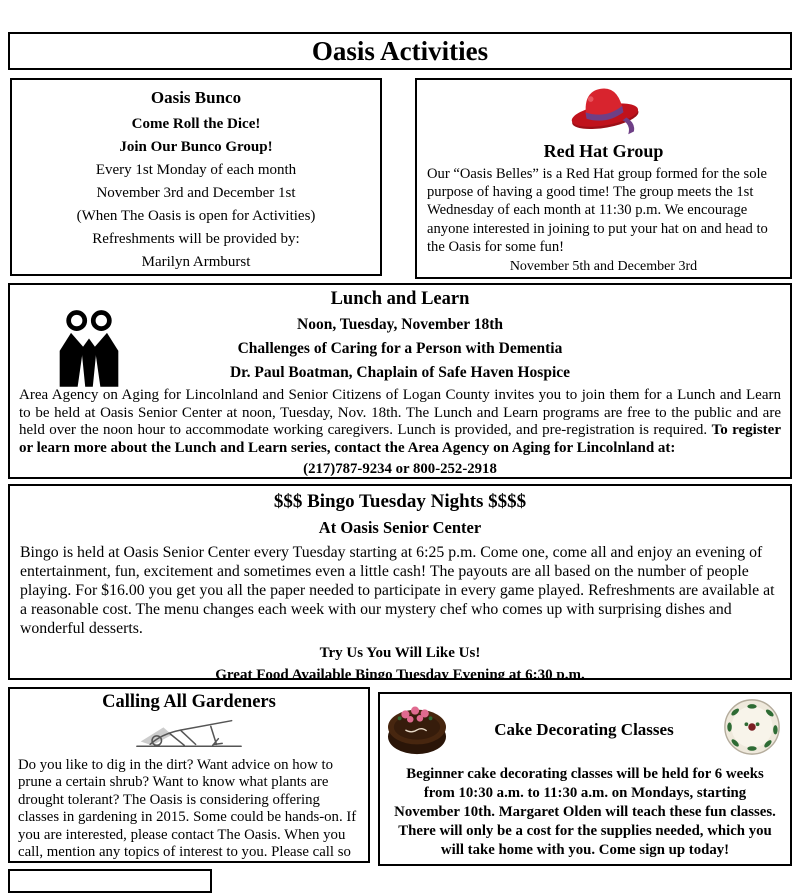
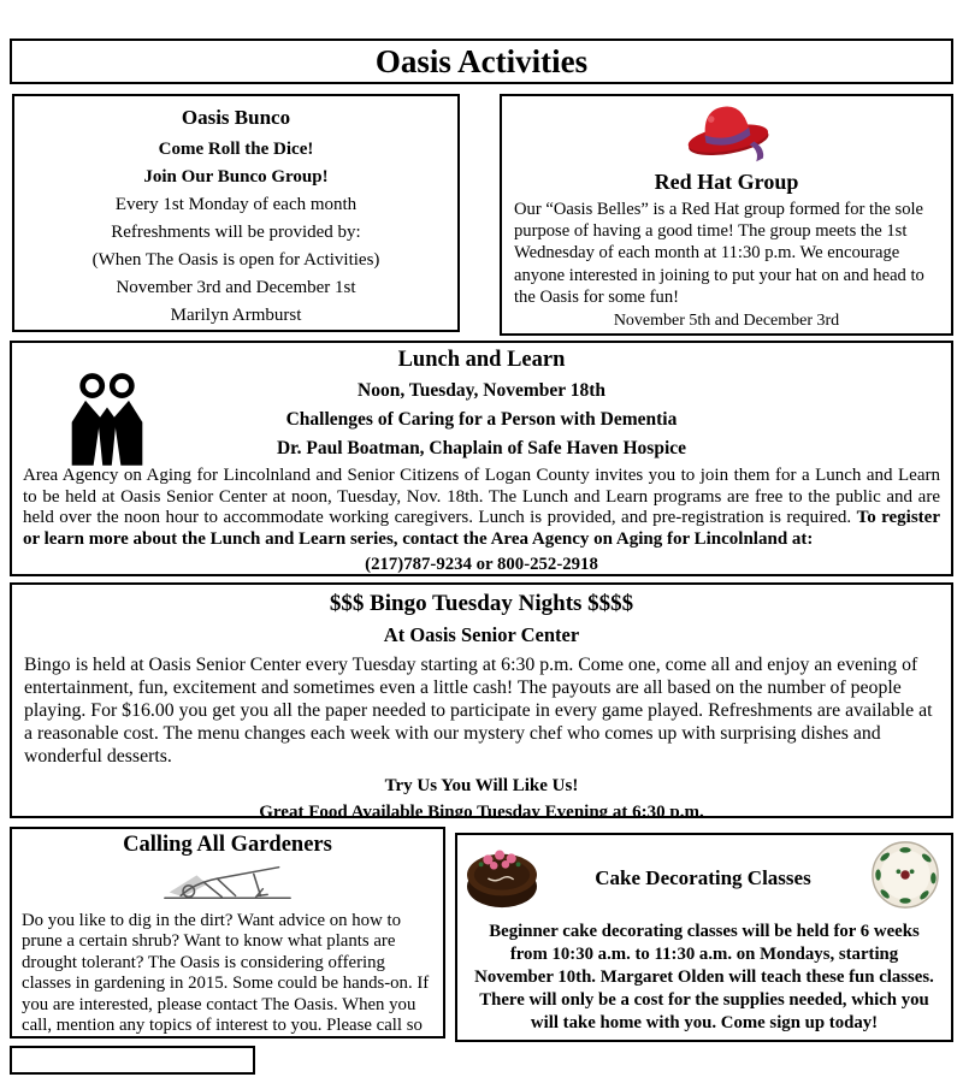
  Oasis Activities
  Oasis Bunco
  Come Roll the Dice!
  Join Our Bunco Group!
  Every 1st Monday of each month
- November 3rd and December 1st
+ Refreshments will be provided by:
  (When The Oasis is open for Activities)
- Refreshments will be provided by:
+ November 3rd and December 1st
  Marilyn Armburst
  Red Hat Group
  Our “Oasis Belles” is a Red Hat group formed for the sole purpose of having a good time! The group meets the 1st Wednesday of each month at 11:30 p.m. We encourage anyone interested in joining to put your hat on and head to the Oasis for some fun!
  November 5th and December 3rd
  Lunch and Learn
  Noon, Tuesday, November 18th
  Challenges of Caring for a Person with Dementia
  Dr. Paul Boatman, Chaplain of Safe Haven Hospice
  Area Agency on Aging for Lincolnland and Senior Citizens of Logan County invites you to join them for a Lunch and Learn to be held at Oasis Senior Center at noon, Tuesday, Nov. 18th. The Lunch and Learn programs are free to the public and are held over the noon hour to accommodate working caregivers. Lunch is provided, and pre-registration is required. To register or learn more about the Lunch and Learn series, contact the Area Agency on Aging for Lincolnland at:
  (217)787-9234 or 800-252-2918
  $$$ Bingo Tuesday Nights $$$$
  At Oasis Senior Center
- Bingo is held at Oasis Senior Center every Tuesday starting at 6:25 p.m. Come one, come all and enjoy an evening of entertainment, fun, excitement and sometimes even a little cash! The payouts are all based on the number of people playing. For $16.00 you get you all the paper needed to participate in every game played. Refreshments are available at a reasonable cost. The menu changes each week with our mystery chef who comes up with surprising dishes and wonderful desserts.
+ Bingo is held at Oasis Senior Center every Tuesday starting at 6:30 p.m. Come one, come all and enjoy an evening of entertainment, fun, excitement and sometimes even a little cash! The payouts are all based on the number of people playing. For $16.00 you get you all the paper needed to participate in every game played. Refreshments are available at a reasonable cost. The menu changes each week with our mystery chef who comes up with surprising dishes and wonderful desserts.
  Try Us You Will Like Us!
  Great Food Available Bingo Tuesday Evening at 6:30 p.m.
  Calling All Gardeners
  Do you like to dig in the dirt? Want advice on how to prune a certain shrub? Want to know what plants are drought tolerant? The Oasis is considering offering classes in gardening in 2015. Some could be hands-on. If you are interested, please contact The Oasis. When you call, mention any topics of interest to you. Please call so
  Cake Decorating Classes
  Beginner cake decorating classes will be held for 6 weeks from 10:30 a.m. to 11:30 a.m. on Mondays, starting November 10th. Margaret Olden will teach these fun classes. There will only be a cost for the supplies needed, which you will take home with you. Come sign up today!
